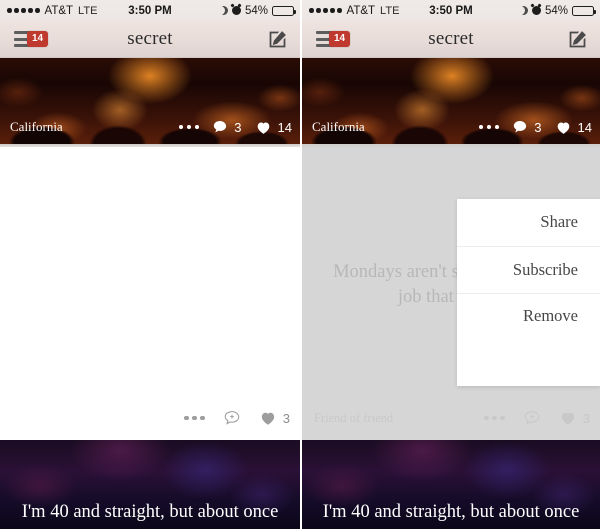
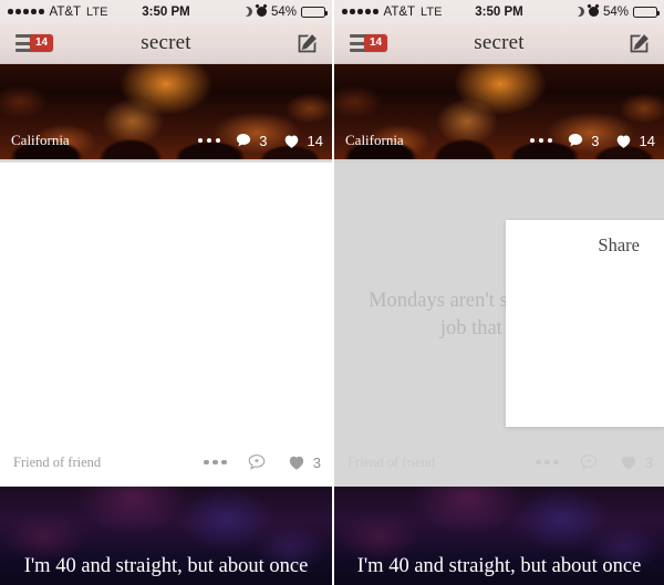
  AT&T
  LTE
  3:50 PM
  54%
  14
  secret
  California
  3
  14
+ Friend of friend
  3
  I'm 40 and straight, but about once
  AT&T
  LTE
  3:50 PM
  54%
  14
  secret
  California
  3
  14
  Share
- Subscribe
- Remove
  I'm 40 and straight, but about once
